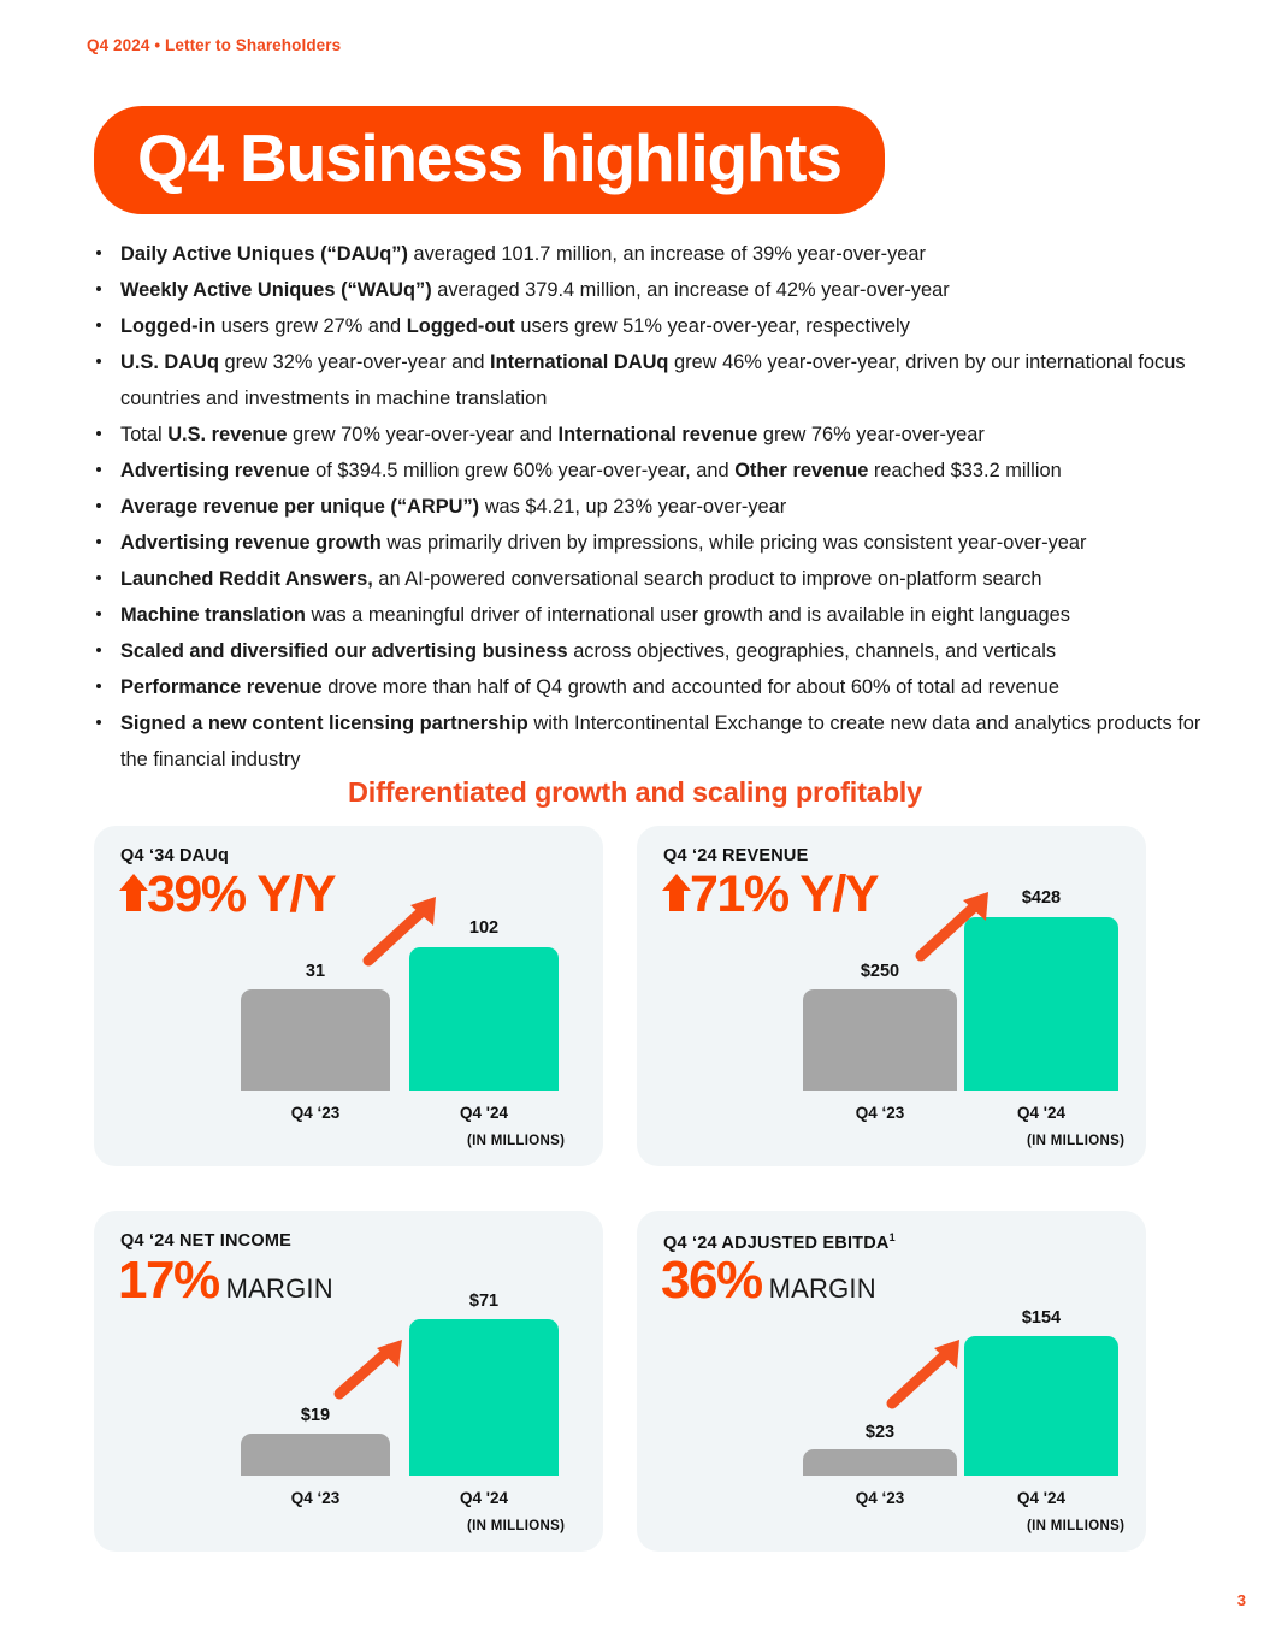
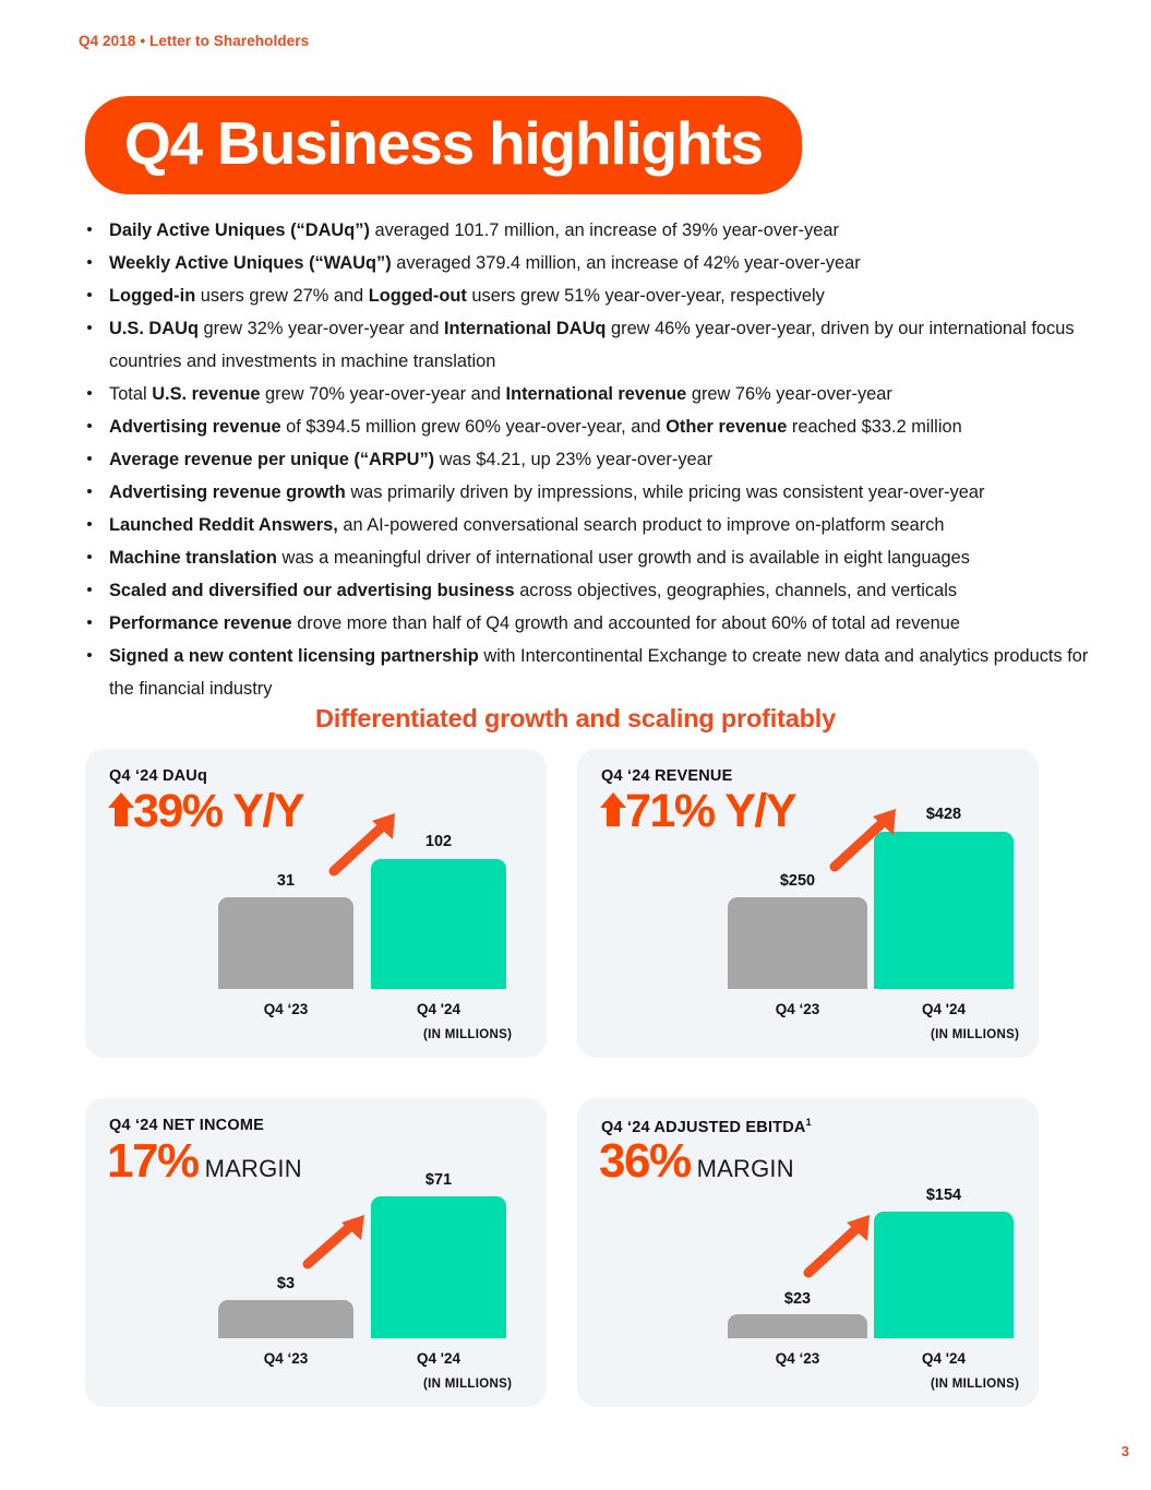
- Q4 2024 • Letter to Shareholders
+ Q4 2018 • Letter to Shareholders
  Q4 Business highlights
  Daily Active Uniques (“DAUq”) averaged 101.7 million, an increase of 39% year-over-year
  Weekly Active Uniques (“WAUq”) averaged 379.4 million, an increase of 42% year-over-year
  Logged-in users grew 27% and Logged-out users grew 51% year-over-year, respectively
  U.S. DAUq grew 32% year-over-year and International DAUq grew 46% year-over-year, driven by our international focus countries and investments in machine translation
  Total U.S. revenue grew 70% year-over-year and International revenue grew 76% year-over-year
  Advertising revenue of $394.5 million grew 60% year-over-year, and Other revenue reached $33.2 million
  Average revenue per unique (“ARPU”) was $4.21, up 23% year-over-year
  Advertising revenue growth was primarily driven by impressions, while pricing was consistent year-over-year
  Launched Reddit Answers, an AI-powered conversational search product to improve on-platform search
  Machine translation was a meaningful driver of international user growth and is available in eight languages
  Scaled and diversified our advertising business across objectives, geographies, channels, and verticals
  Performance revenue drove more than half of Q4 growth and accounted for about 60% of total ad revenue
  Signed a new content licensing partnership with Intercontinental Exchange to create new data and analytics products for the financial industry
  Differentiated growth and scaling profitably
- Q4 ‘34 DAUq
+ Q4 ‘24 DAUq
  39% Y/Y
  31
  102
  Q4 ‘23
  Q4 '24
  (IN MILLIONS)
  Q4 ‘24 REVENUE
  71% Y/Y
  $250
  $428
  Q4 ‘23
  Q4 '24
  (IN MILLIONS)
  Q4 ‘24 NET INCOME
  17%
  MARGIN
- $19
+ $3
  $71
  Q4 ‘23
  Q4 '24
  (IN MILLIONS)
  Q4 ‘24 ADJUSTED EBITDA1
  36%
  MARGIN
  $23
  $154
  Q4 ‘23
  Q4 '24
  (IN MILLIONS)
  3
